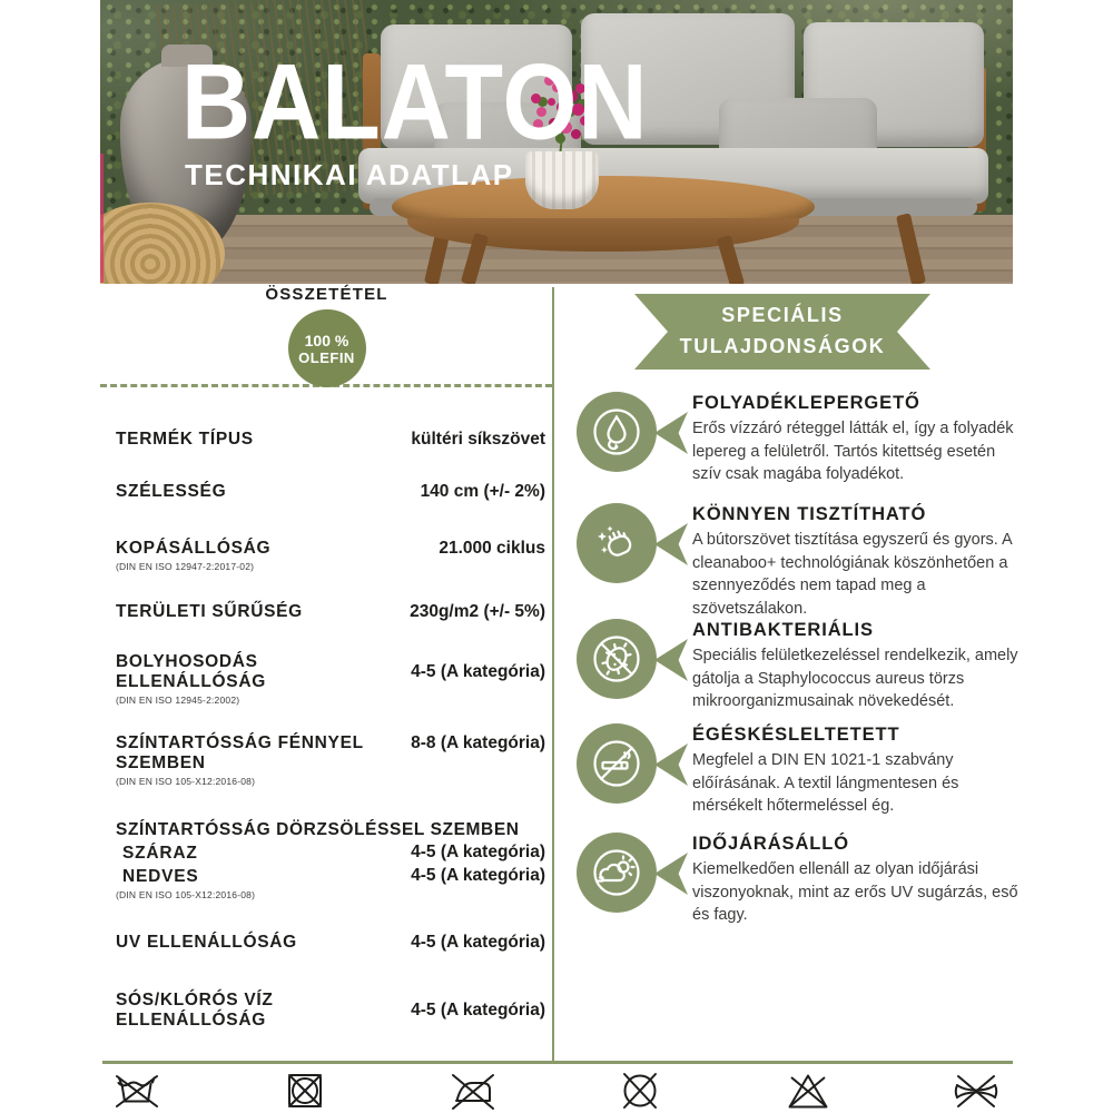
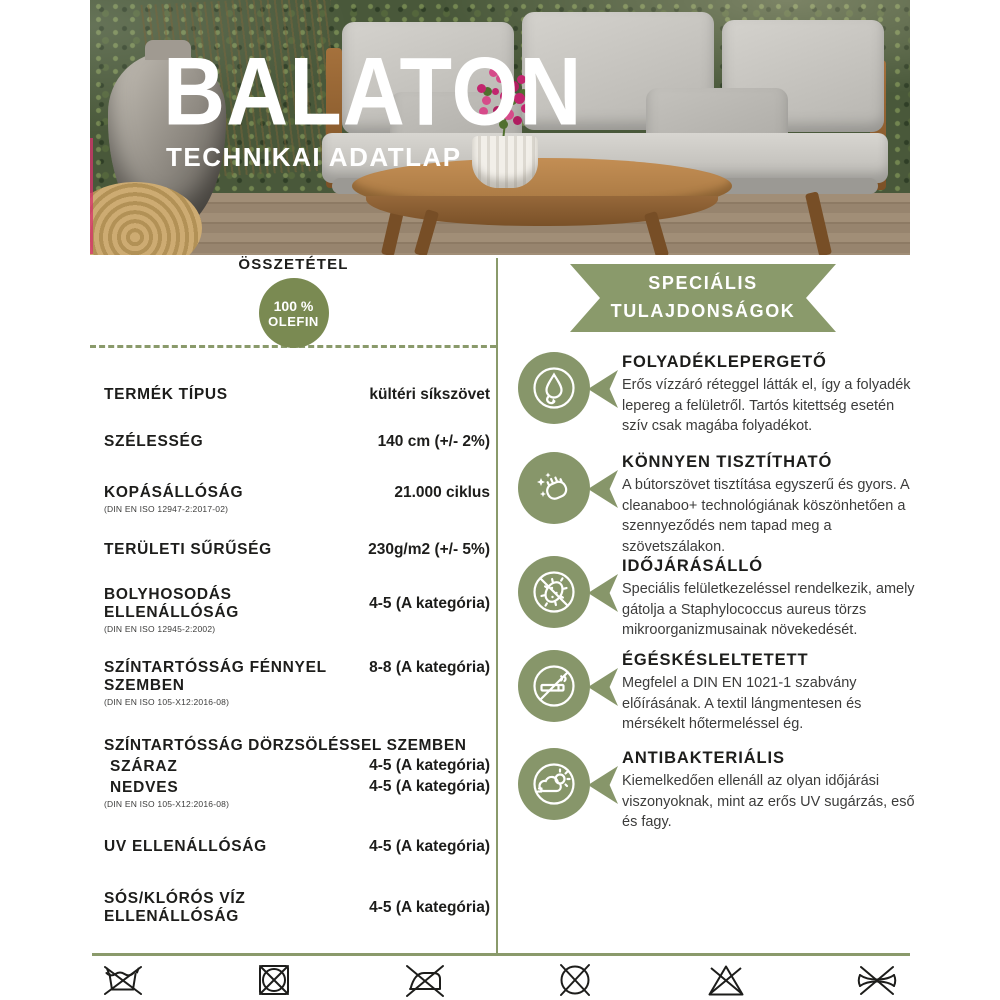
  BALATON
  TECHNIKAI ADATLAP
  ÖSSZETÉTEL
  100 %
  OLEFIN
  TERMÉK TÍPUS
  kültéri síkszövet
  SZÉLESSÉG
  140 cm (+/- 2%)
  KOPÁSÁLLÓSÁG
  (DIN EN ISO 12947-2:2017-02)
  21.000 ciklus
  TERÜLETI SŰRŰSÉG
  230g/m2 (+/- 5%)
  BOLYHOSODÁS
  ELLENÁLLÓSÁG
  (DIN EN ISO 12945-2:2002)
  4-5 (A kategória)
  SZÍNTARTÓSSÁG FÉNNYEL
  SZEMBEN
  (DIN EN ISO 105-X12:2016-08)
  8-8 (A kategória)
  SZÍNTARTÓSSÁG DÖRZSÖLÉSSEL SZEMBEN
  SZÁRAZ
  4-5 (A kategória)
  NEDVES
  4-5 (A kategória)
  (DIN EN ISO 105-X12:2016-08)
  UV ELLENÁLLÓSÁG
  4-5 (A kategória)
  SÓS/KLÓRÓS VÍZ
  ELLENÁLLÓSÁG
  4-5 (A kategória)
  SPECIÁLIS
  TULAJDONSÁGOK
  FOLYADÉKLEPERGETŐ
  Erős vízzáró réteggel látták el, így a folyadék lepereg a felületről. Tartós kitettség esetén szív csak magába folyadékot.
  KÖNNYEN TISZTÍTHATÓ
  A bútorszövet tisztítása egyszerű és gyors. A cleanaboo+ technológiának köszönhetően a szennyeződés nem tapad meg a szövetszálakon.
- ANTIBAKTERIÁLIS
+ IDŐJÁRÁSÁLLÓ
  Speciális felületkezeléssel rendelkezik, amely gátolja a Staphylococcus aureus törzs mikroorganizmusainak növekedését.
  ÉGÉSKÉSLELTETETT
  Megfelel a DIN EN 1021-1 szabvány előírásának. A textil lángmentesen és mérsékelt hőtermeléssel ég.
- IDŐJÁRÁSÁLLÓ
+ ANTIBAKTERIÁLIS
  Kiemelkedően ellenáll az olyan időjárási viszonyoknak, mint az erős UV sugárzás, eső és fagy.
